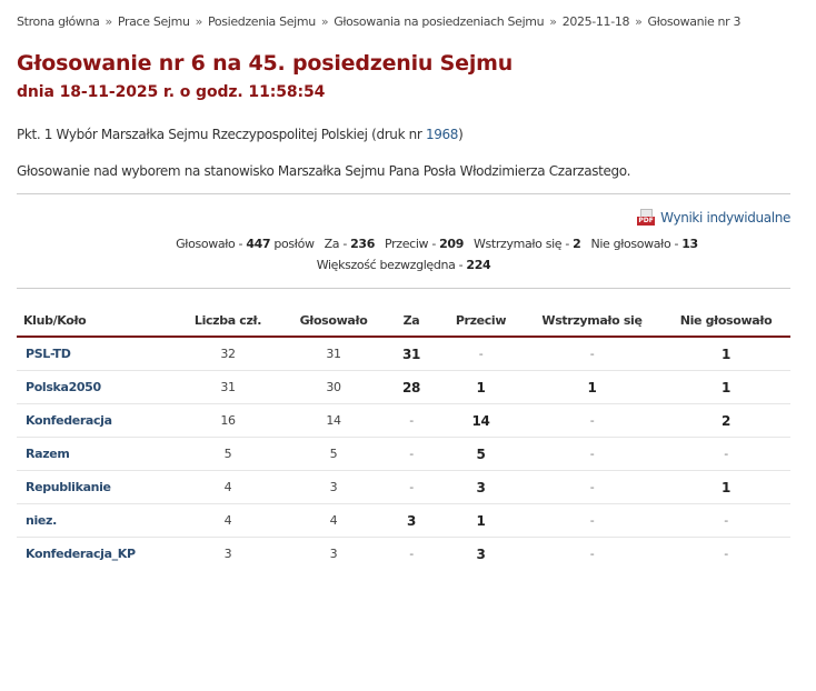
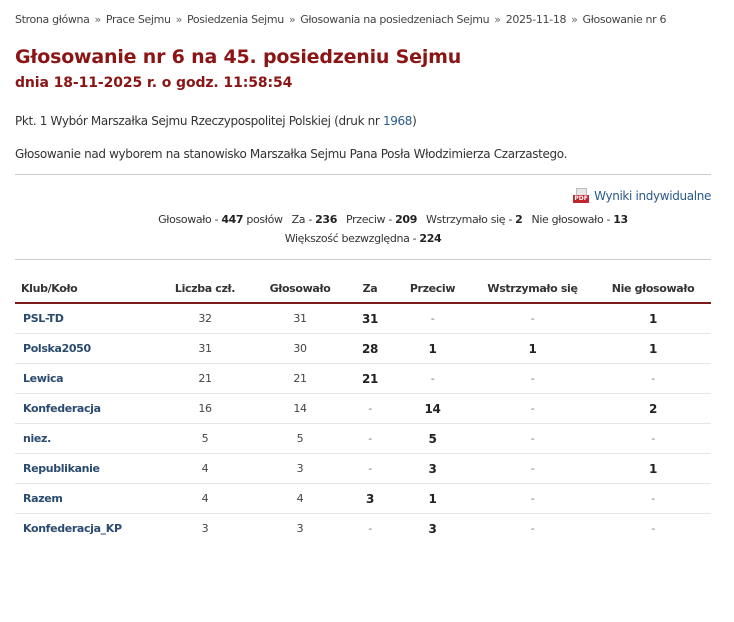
- Strona główna » Prace Sejmu » Posiedzenia Sejmu » Głosowania na posiedzeniach Sejmu » 2025-11-18 » Głosowanie nr 3
+ Strona główna » Prace Sejmu » Posiedzenia Sejmu » Głosowania na posiedzeniach Sejmu » 2025-11-18 » Głosowanie nr 6
  Głosowanie nr 6 na 45. posiedzeniu Sejmu
  dnia 18-11-2025 r. o godz. 11:58:54
  Pkt. 1 Wybór Marszałka Sejmu Rzeczypospolitej Polskiej (druk nr 1968)
  Głosowanie nad wyborem na stanowisko Marszałka Sejmu Pana Posła Włodzimierza Czarzastego.
  Wyniki indywidualne
  Głosowało - 447 posłów Za - 236 Przeciw - 209 Wstrzymało się - 2 Nie głosowało - 13
  Większość bezwzględna - 224
  Klub/Koło	Liczba czł.	Głosowało	Za	Przeciw	Wstrzymało się	Nie głosowało
  PSL-TD	32	31	31	-	-	1
  Polska2050	31	30	28	1	1	1
+ Lewica	21	21	21	-	-	-
  Konfederacja	16	14	-	14	-	2
- Razem	5	5	-	5	-	-
+ niez.	5	5	-	5	-	-
  Republikanie	4	3	-	3	-	1
- niez.	4	4	3	1	-	-
+ Razem	4	4	3	1	-	-
  Konfederacja_KP	3	3	-	3	-	-
